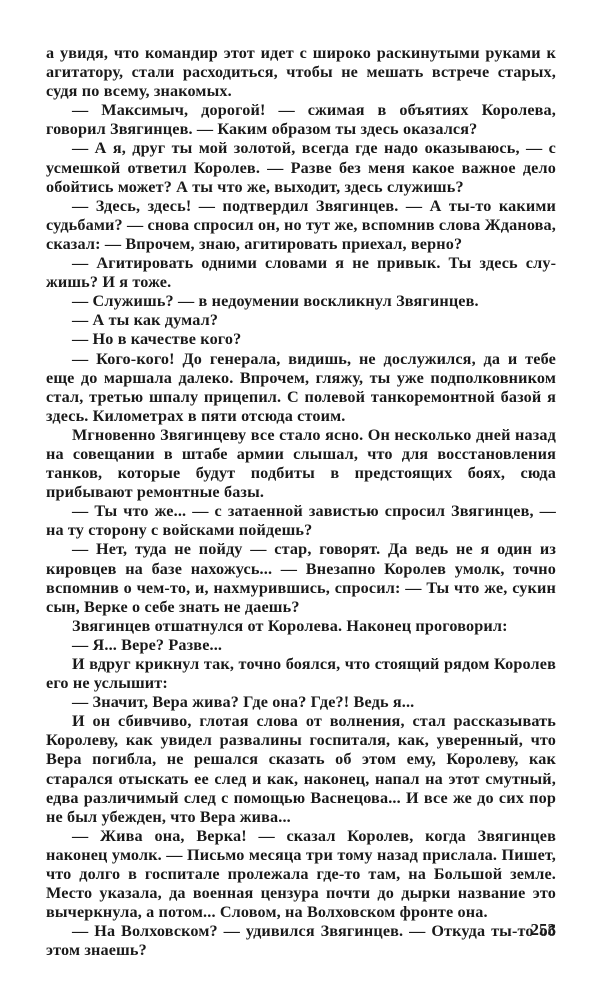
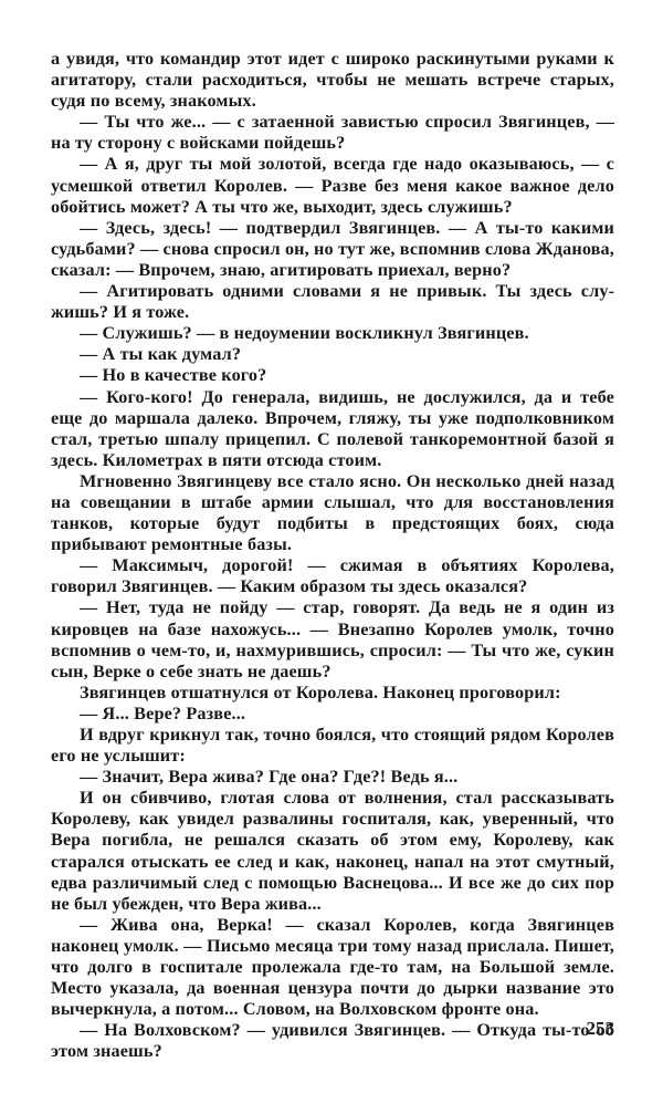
  а увидя, что командир этот идет с широко раскинутыми руками к агитатору, стали расходиться, чтобы не мешать встрече ста­рых, судя по всему, знакомых.
- — Максимыч, дорогой! — сжимая в объятиях Королева, говорил Звягинцев. — Каким образом ты здесь оказался?
+ — Ты что же... — с затаенной завистью спросил Звягин­цев, — на ту сторону с войсками пойдешь?
  — А я, друг ты мой золотой, всегда где надо оказываюсь, — с усмешкой ответил Королев. — Разве без меня какое важное дело обойтись может? А ты что же, выходит, здесь служишь?
  — Здесь, здесь! — подтвердил Звягинцев. — А ты-то каки­ми судьбами? — снова спросил он, но тут же, вспомнив слова Жданова, сказал: — Впрочем, знаю, агитировать приехал, верно?
  — Агитировать одними словами я не привык. Ты здесь слу­жишь? И я тоже.
  — Служишь? — в недоумении воскликнул Звягинцев.
  — А ты как думал?
  — Но в качестве кого?
  — Кого-кого! До генерала, видишь, не дослужился, да и тебе еще до маршала далеко. Впрочем, гляжу, ты уже подпол­ковником стал, третью шпалу прицепил. С полевой танкоремонт­ной базой я здесь. Километрах в пяти отсюда стоим.
  Мгновенно Звягинцеву все стало ясно. Он несколько дней назад на совещании в штабе армии слышал, что для восстанов­ления танков, которые будут подбиты в предстоящих боях, сю­да прибывают ремонтные базы.
- — Ты что же... — с затаенной завистью спросил Звягин­цев, — на ту сторону с войсками пойдешь?
+ — Максимыч, дорогой! — сжимая в объятиях Королева, говорил Звягинцев. — Каким образом ты здесь оказался?
  — Нет, туда не пойду — стар, говорят. Да ведь не я один из кировцев на базе нахожусь... — Внезапно Королев умолк, точно вспомнив о чем-то, и, нахмурившись, спросил: — Ты что же, сукин сын, Верке о себе знать не даешь?
  Звягинцев отшатнулся от Королева. Наконец проговорил:
  — Я... Вере? Разве...
  И вдруг крикнул так, точно боялся, что стоящий рядом Ко­ролев его не услышит:
  — Значит, Вера жива? Где она? Где?! Ведь я...
  И он сбивчиво, глотая слова от волнения, стал рассказывать Королеву, как увидел развалины госпиталя, как, уверенный, что Вера погибла, не решался сказать об этом ему, Королеву, как старался отыскать ее след и как, наконец, напал на этот смут­ный, едва различимый след с помощью Васнецова... И все же до сих пор не был убежден, что Вера жива...
  — Жива она, Верка! — сказал Королев, когда Звягинцев наконец умолк. — Письмо месяца три тому назад прислала. Пишет, что долго в госпитале пролежала где-то там, на Большой земле. Место указала, да военная цензура почти до дырки на­звание это вычеркнула, а потом... Словом, на Волховском фрон­те она.
  — На Волховском? — удивился Звягинцев. — Откуда ты-то об этом знаешь?
  253
